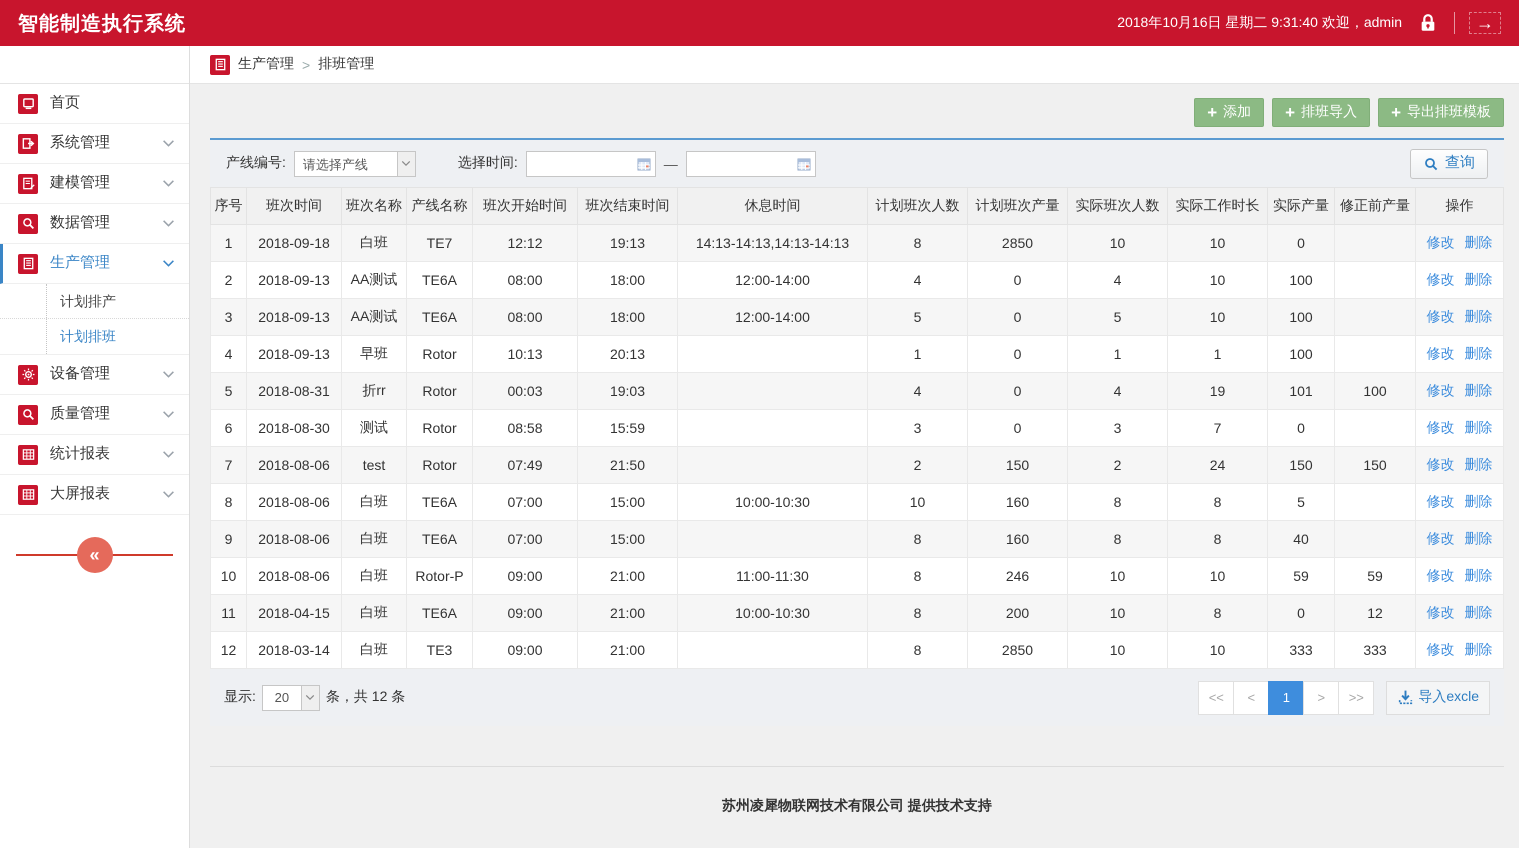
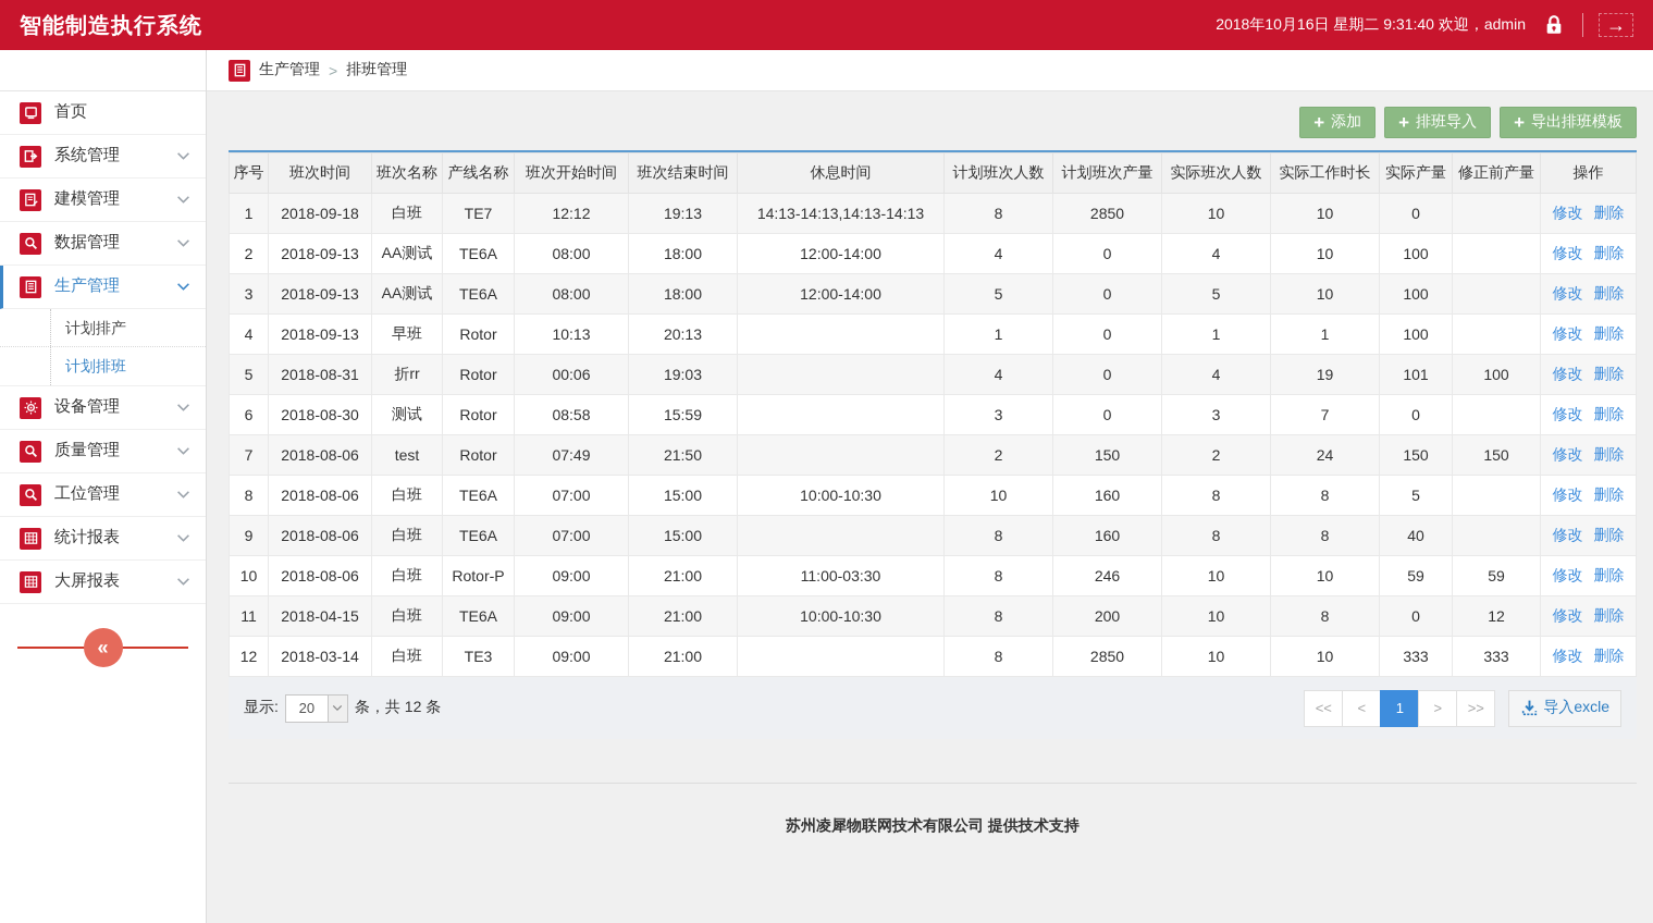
  智能制造执行系统
  2018年10月16日 星期二 9:31:40 欢迎，admin
  →
  首页
  系统管理
  建模管理
  数据管理
  生产管理
  计划排产
  计划排班
  设备管理
  质量管理
+ 工位管理
  统计报表
  大屏报表
  «
  生产管理
  >
  排班管理
  +
  添加
  +
  排班导入
  +
  导出排班模板
- 产线编号:
- 请选择产线
- 选择时间:
- —
- 查询
  序号	班次时间	班次名称	产线名称	班次开始时间	班次结束时间	休息时间	计划班次人数	计划班次产量	实际班次人数	实际工作时长	实际产量	修正前产量	操作
  1	2018-09-18	白班	TE7	12:12	19:13	14:13-14:13,14:13-14:13	8	2850	10	10	0		修改 删除
  2	2018-09-13	AA测试	TE6A	08:00	18:00	12:00-14:00	4	0	4	10	100		修改 删除
  3	2018-09-13	AA测试	TE6A	08:00	18:00	12:00-14:00	5	0	5	10	100		修改 删除
  4	2018-09-13	早班	Rotor	10:13	20:13		1	0	1	1	100		修改 删除
- 5	2018-08-31	折rr	Rotor	00:03	19:03		4	0	4	19	101	100	修改 删除
+ 5	2018-08-31	折rr	Rotor	00:06	19:03		4	0	4	19	101	100	修改 删除
  6	2018-08-30	测试	Rotor	08:58	15:59		3	0	3	7	0		修改 删除
  7	2018-08-06	test	Rotor	07:49	21:50		2	150	2	24	150	150	修改 删除
  8	2018-08-06	白班	TE6A	07:00	15:00	10:00-10:30	10	160	8	8	5		修改 删除
  9	2018-08-06	白班	TE6A	07:00	15:00		8	160	8	8	40		修改 删除
- 10	2018-08-06	白班	Rotor-P	09:00	21:00	11:00-11:30	8	246	10	10	59	59	修改 删除
+ 10	2018-08-06	白班	Rotor-P	09:00	21:00	11:00-03:30	8	246	10	10	59	59	修改 删除
  11	2018-04-15	白班	TE6A	09:00	21:00	10:00-10:30	8	200	10	8	0	12	修改 删除
  12	2018-03-14	白班	TE3	09:00	21:00		8	2850	10	10	333	333	修改 删除
  显示:
  20
  条，共 12 条
  <<
  <
  1
  >
  >>
  导入excle
  苏州凌犀物联网技术有限公司 提供技术支持
